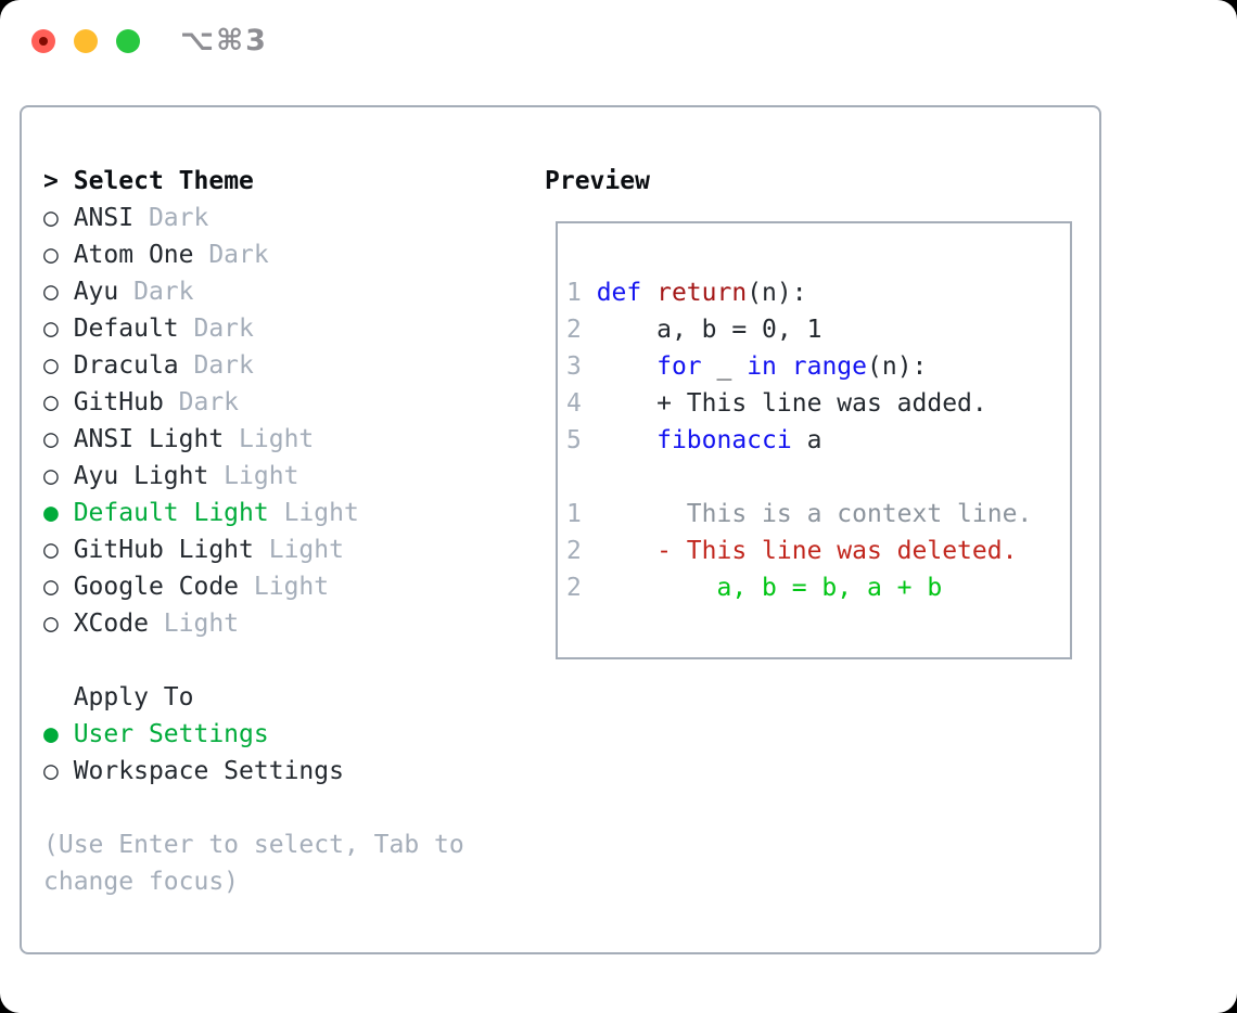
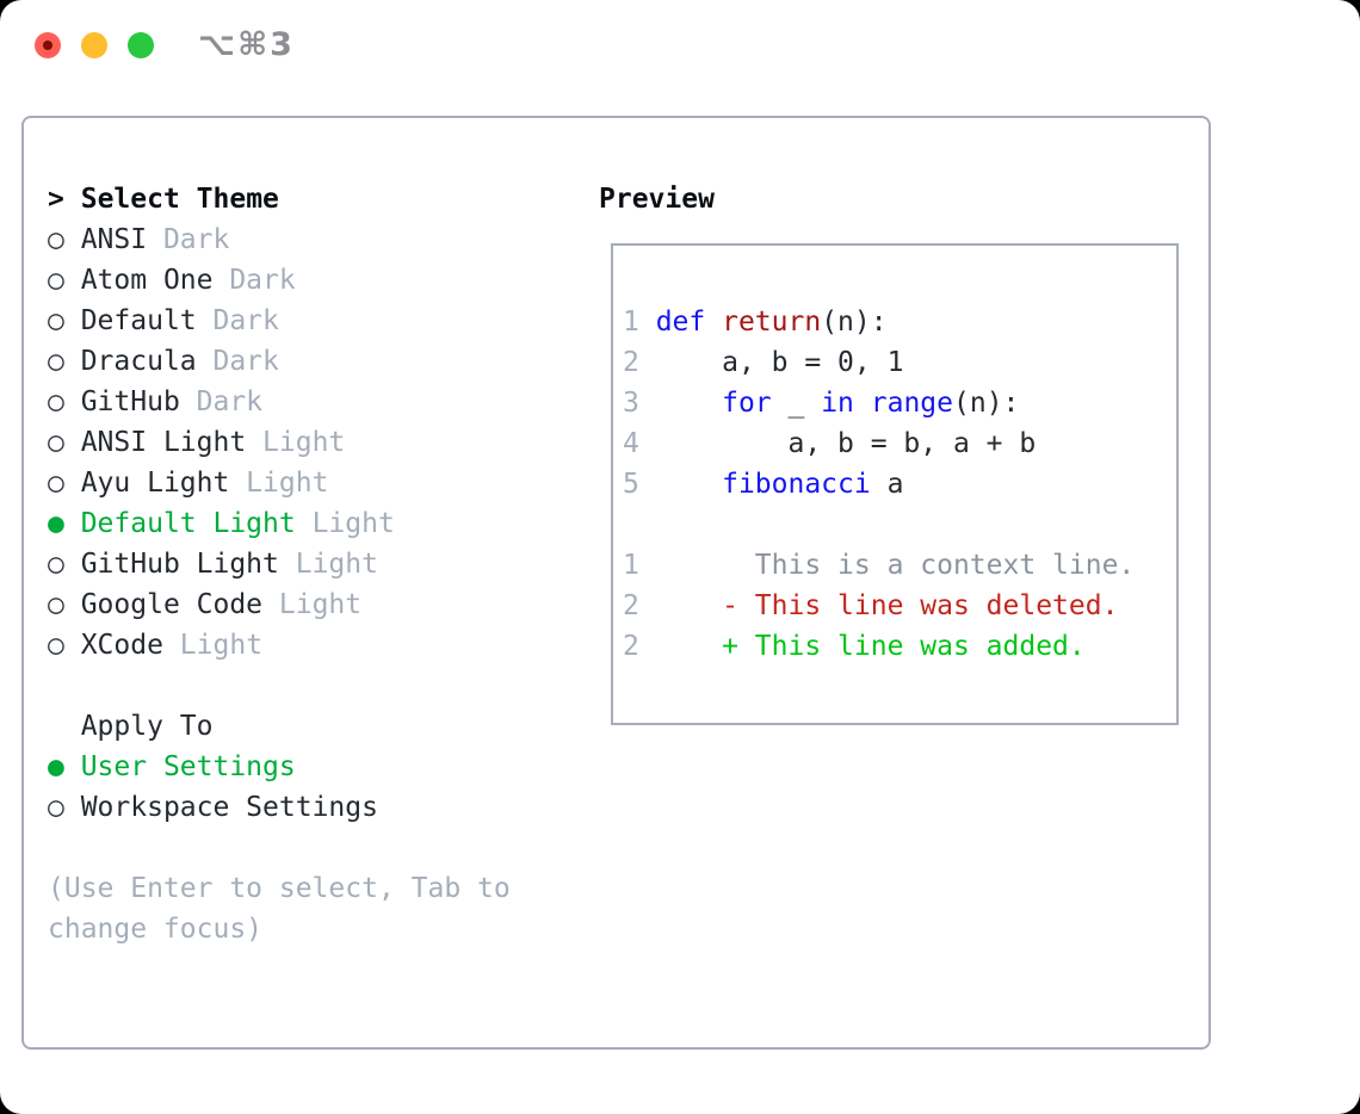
  ⌥⌘3
  > Select Theme
  ○ ANSI Dark
  ○ Atom One Dark
- ○ Ayu Dark
  ○ Default Dark
  ○ Dracula Dark
  ○ GitHub Dark
  ○ ANSI Light Light
  ○ Ayu Light Light
  ● Default Light Light
  ○ GitHub Light Light
  ○ Google Code Light
  ○ XCode Light
  Apply To
  ● User Settings
  ○ Workspace Settings
  (Use Enter to select, Tab to
  change focus)
  Preview
  1 def return(n):
  2 a, b = 0, 1
  3 for _ in range(n):
- 4 + This line was added.
+ 4 a, b = b, a + b
  5 fibonacci a
  1 This is a context line.
  2 - This line was deleted.
- 2 a, b = b, a + b
+ 2 + This line was added.
